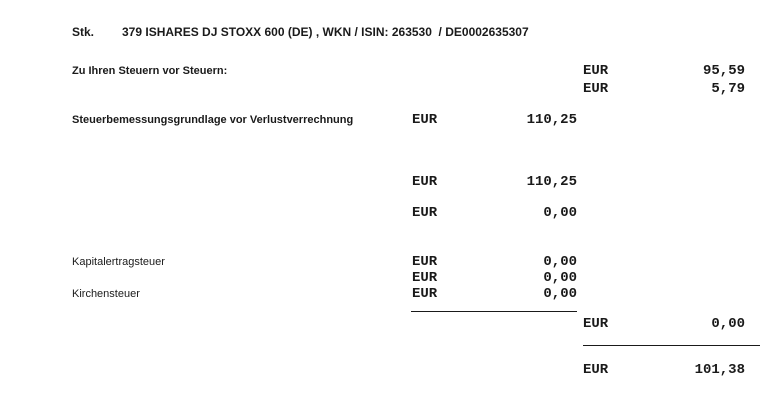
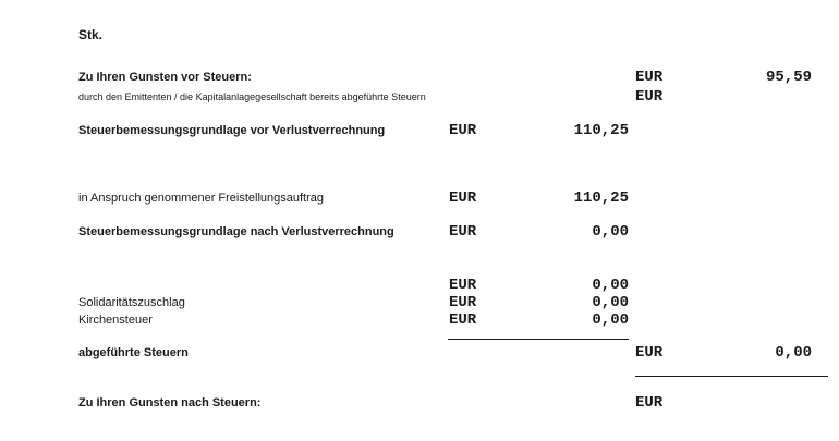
  Stk.
- 379 ISHARES DJ STOXX 600 (DE) , WKN / ISIN: 263530 / DE0002635307
- Zu Ihren Steuern vor Steuern:
+ Zu Ihren Gunsten vor Steuern:
  EUR
  95,59
+ durch den Emittenten / die Kapitalanlagegesellschaft bereits abgeführte Steuern
  EUR
- 5,79
  Steuerbemessungsgrundlage vor Verlustverrechnung
  EUR
  110,25
+ in Anspruch genommener Freistellungsauftrag
  EUR
  110,25
+ Steuerbemessungsgrundlage nach Verlustverrechnung
  EUR
  0,00
- Kapitalertragsteuer
  EUR
  0,00
+ Solidaritätszuschlag
  EUR
  0,00
  Kirchensteuer
  EUR
  0,00
+ abgeführte Steuern
  EUR
  0,00
+ Zu Ihren Gunsten nach Steuern:
  EUR
- 101,38
